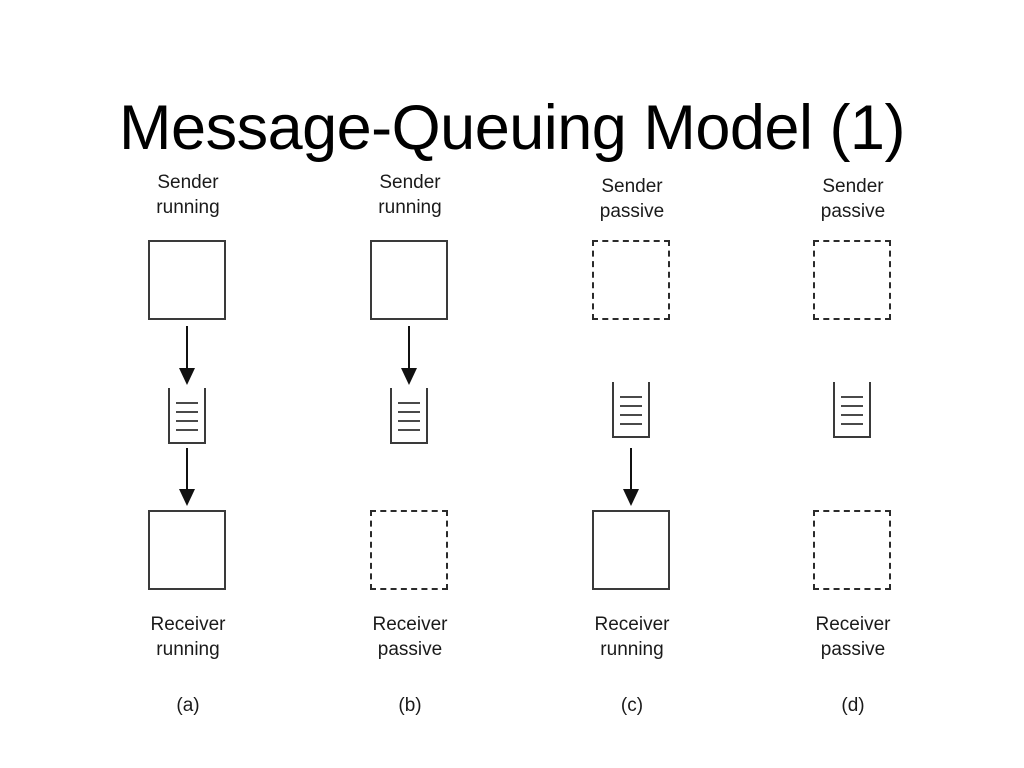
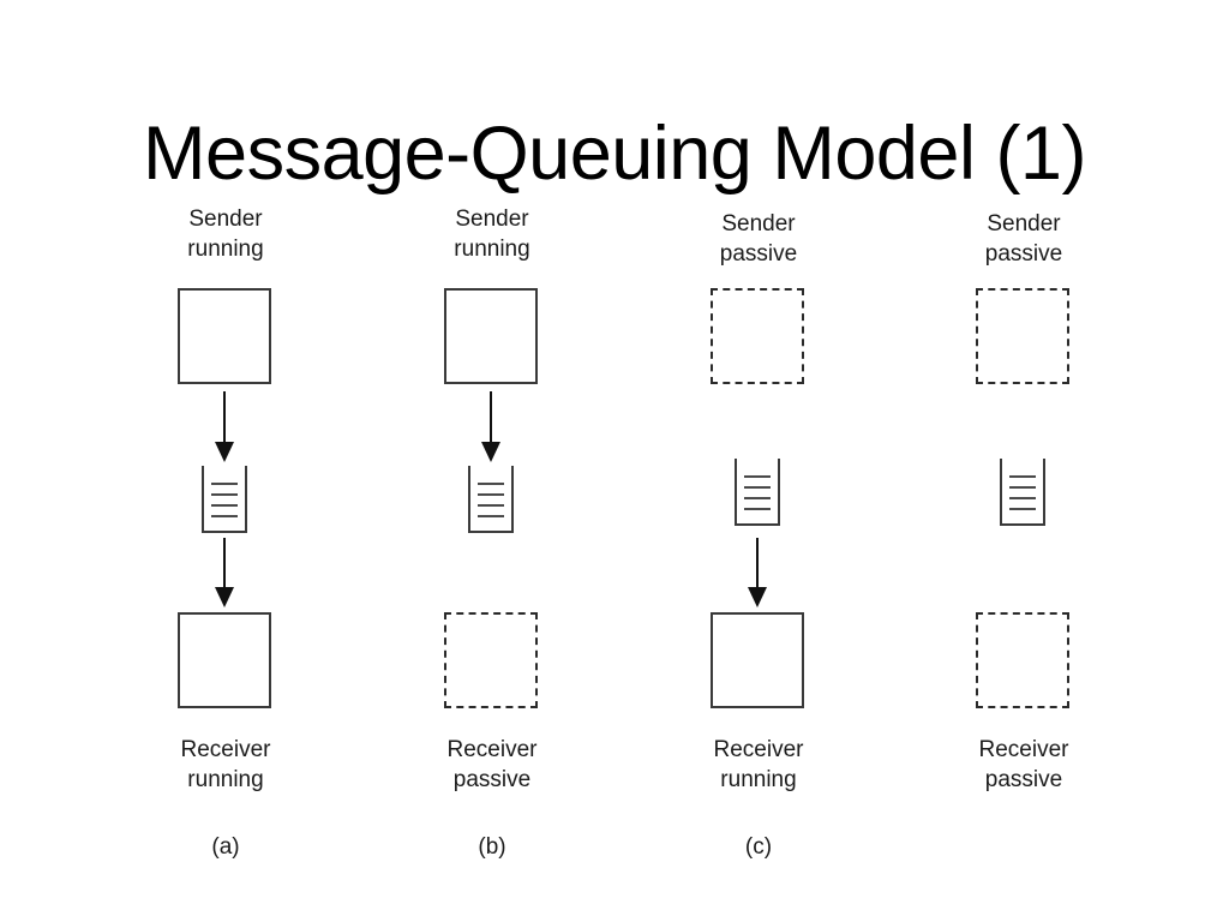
  Message-Queuing Model (1)
  Sender
  running
  Receiver
  running
  (a)
  Sender
  running
  Receiver
  passive
  (b)
  Sender
  passive
  Receiver
  running
  (c)
  Sender
  passive
  Receiver
  passive
- (d)
